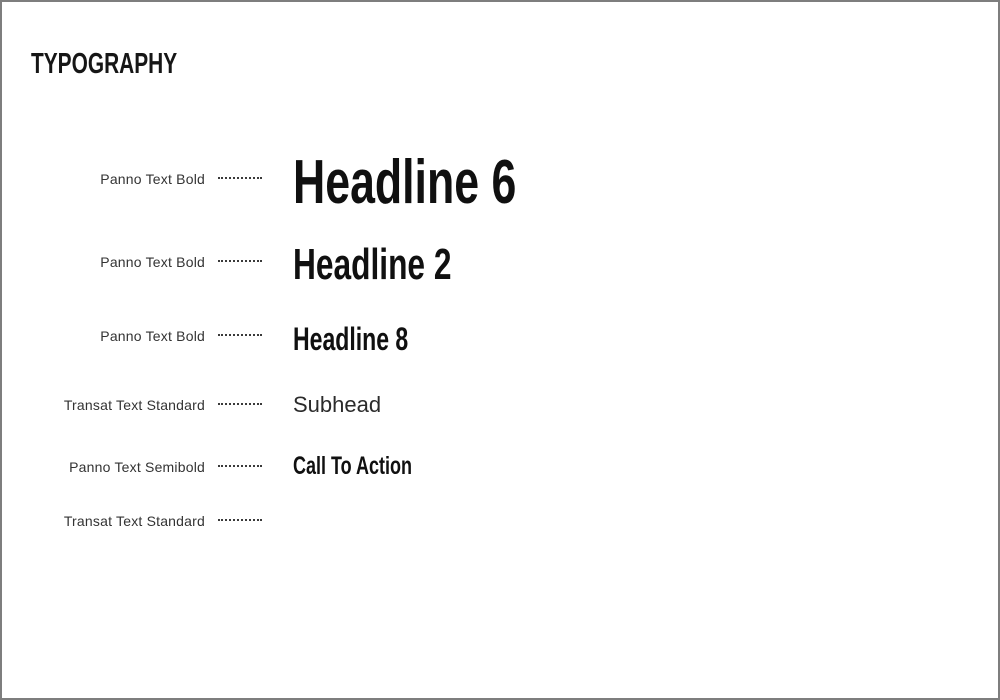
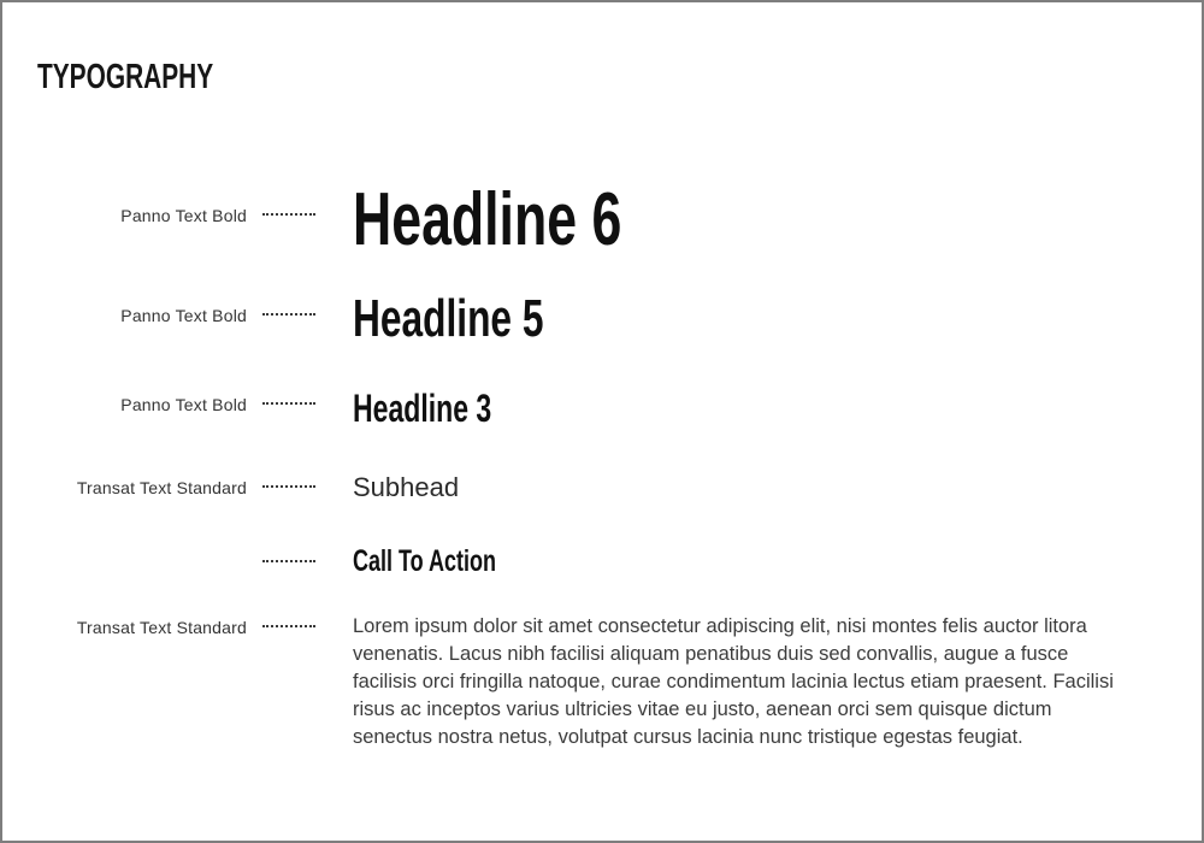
  TYPOGRAPHY
  Panno Text Bold
  Headline 6
  Panno Text Bold
- Headline 2
+ Headline 5
  Panno Text Bold
- Headline 8
+ Headline 3
  Transat Text Standard
  Subhead
- Panno Text Semibold
  Call To Action
  Transat Text Standard
+ Lorem ipsum dolor sit amet consectetur adipiscing elit, nisi montes felis auctor litora venenatis. Lacus nibh facilisi aliquam penatibus duis sed convallis, augue a fusce facilisis orci fringilla natoque, curae condimentum lacinia lectus etiam praesent. Facilisi risus ac inceptos varius ultricies vitae eu justo, aenean orci sem quisque dictum senectus nostra netus, volutpat cursus lacinia nunc tristique egestas feugiat.
